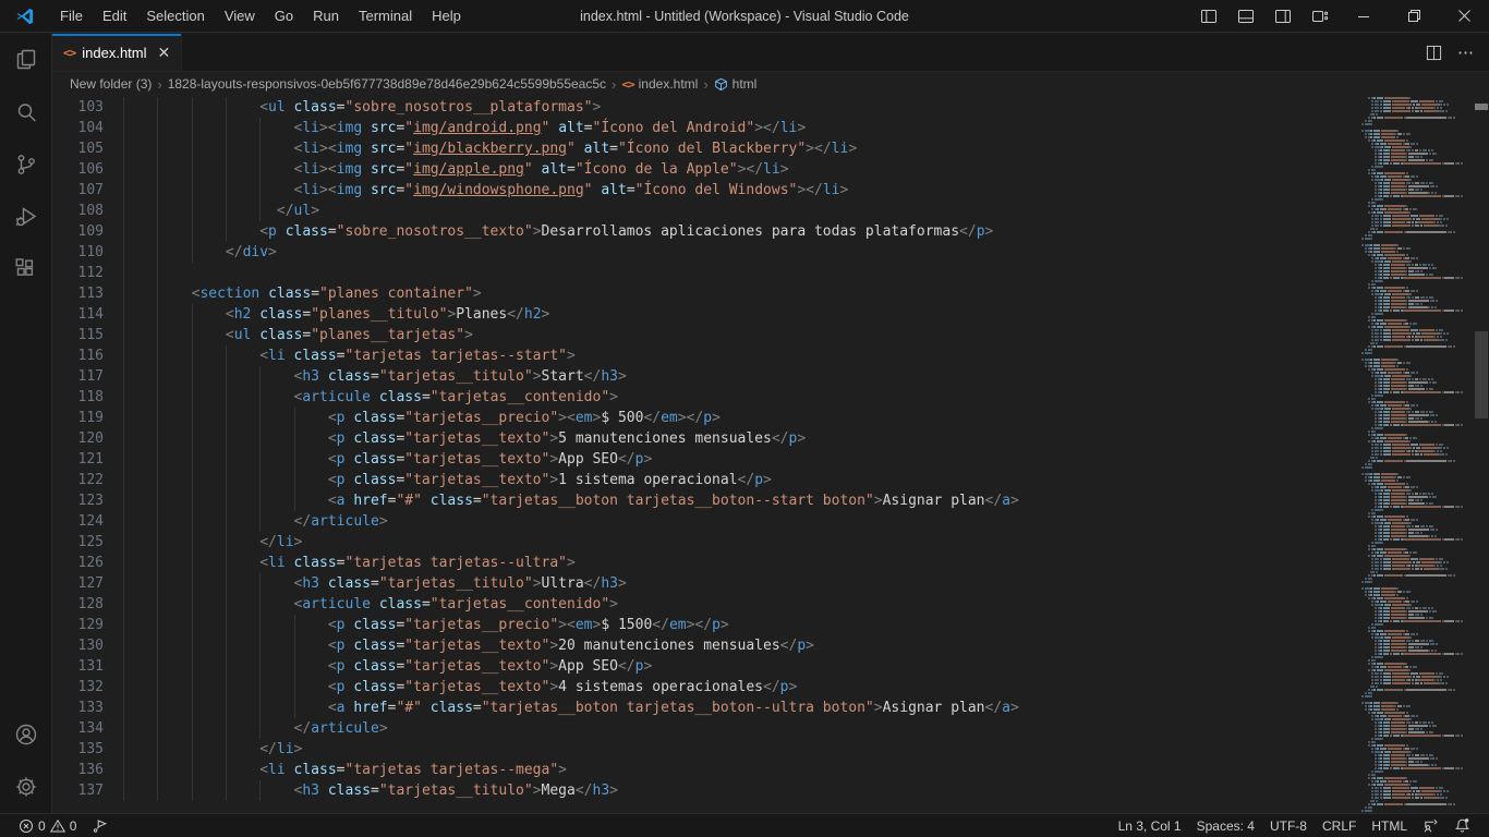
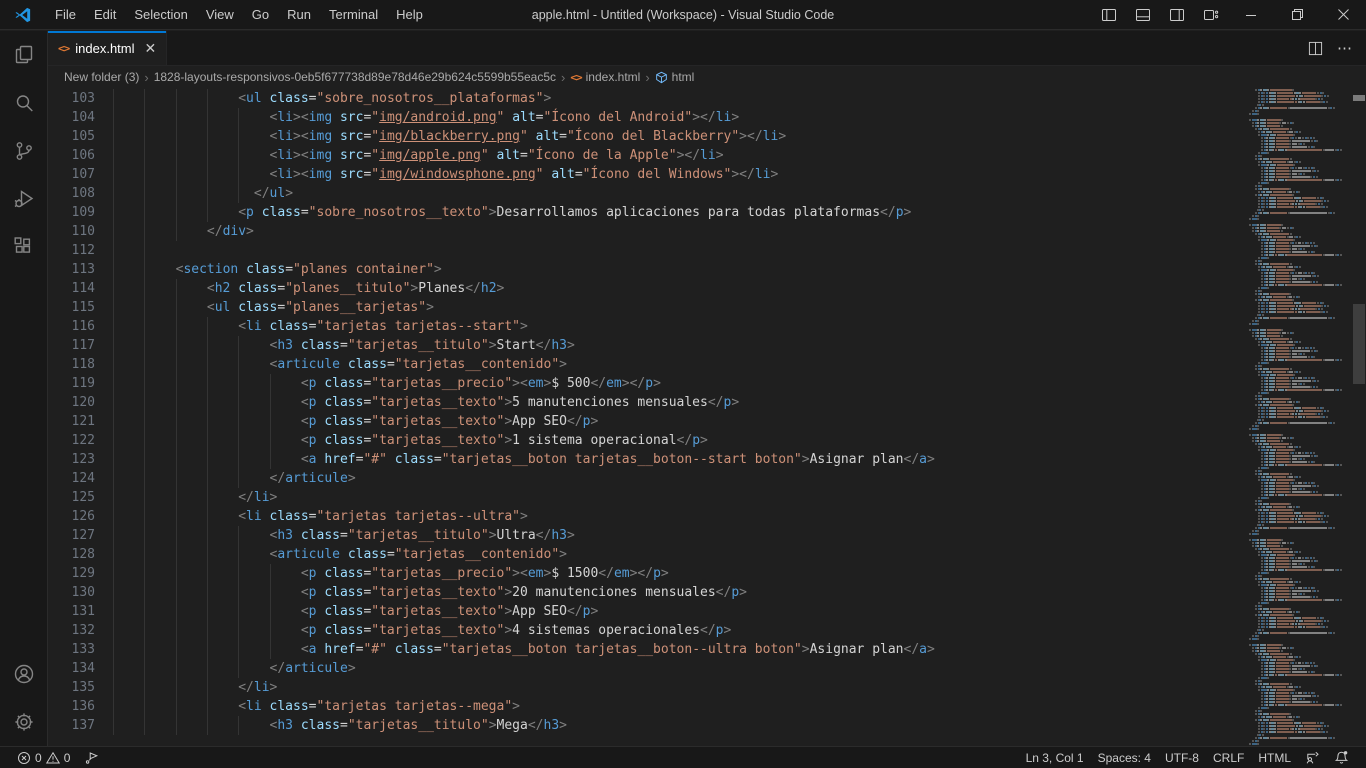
  File
  Edit
  Selection
  View
  Go
  Run
  Terminal
  Help
- index.html - Untitled (Workspace) - Visual Studio Code
+ apple.html - Untitled (Workspace) - Visual Studio Code
  <>
  index.html
  ✕
  ⋯
  New folder (3)
  ›
  1828-layouts-responsivos-0eb5f677738d89e78d46e29b624c5599b55eac5c
  ›
  <>
  index.html
  ›
  html
  103
  <ul class="sobre_nosotros__plataformas">
  104
  <li><img src="img/android.png" alt="Ícono del Android"></li>
  105
  <li><img src="img/blackberry.png" alt="Ícono del Blackberry"></li>
  106
  <li><img src="img/apple.png" alt="Ícono de la Apple"></li>
  107
  <li><img src="img/windowsphone.png" alt="Ícono del Windows"></li>
  108
  </ul>
  109
  <p class="sobre_nosotros__texto">Desarrollamos aplicaciones para todas plataformas</p>
  110
  </div>
  112
  113
  <section class="planes container">
  114
  <h2 class="planes__titulo">Planes</h2>
  115
  <ul class="planes__tarjetas">
  116
  <li class="tarjetas tarjetas--start">
  117
  <h3 class="tarjetas__titulo">Start</h3>
  118
  <articule class="tarjetas__contenido">
  119
  <p class="tarjetas__precio"><em>$ 500</em></p>
  120
  <p class="tarjetas__texto">5 manutenciones mensuales</p>
  121
  <p class="tarjetas__texto">App SEO</p>
  122
  <p class="tarjetas__texto">1 sistema operacional</p>
  123
  <a href="#" class="tarjetas__boton tarjetas__boton--start boton">Asignar plan</a>
  124
  </articule>
  125
  </li>
  126
  <li class="tarjetas tarjetas--ultra">
  127
  <h3 class="tarjetas__titulo">Ultra</h3>
  128
  <articule class="tarjetas__contenido">
  129
  <p class="tarjetas__precio"><em>$ 1500</em></p>
  130
  <p class="tarjetas__texto">20 manutenciones mensuales</p>
  131
  <p class="tarjetas__texto">App SEO</p>
  132
  <p class="tarjetas__texto">4 sistemas operacionales</p>
  133
  <a href="#" class="tarjetas__boton tarjetas__boton--ultra boton">Asignar plan</a>
  134
  </articule>
  135
  </li>
  136
  <li class="tarjetas tarjetas--mega">
  137
  <h3 class="tarjetas__titulo">Mega</h3>
  0
  0
  Ln 3, Col 1
  Spaces: 4
  UTF-8
  CRLF
  HTML
